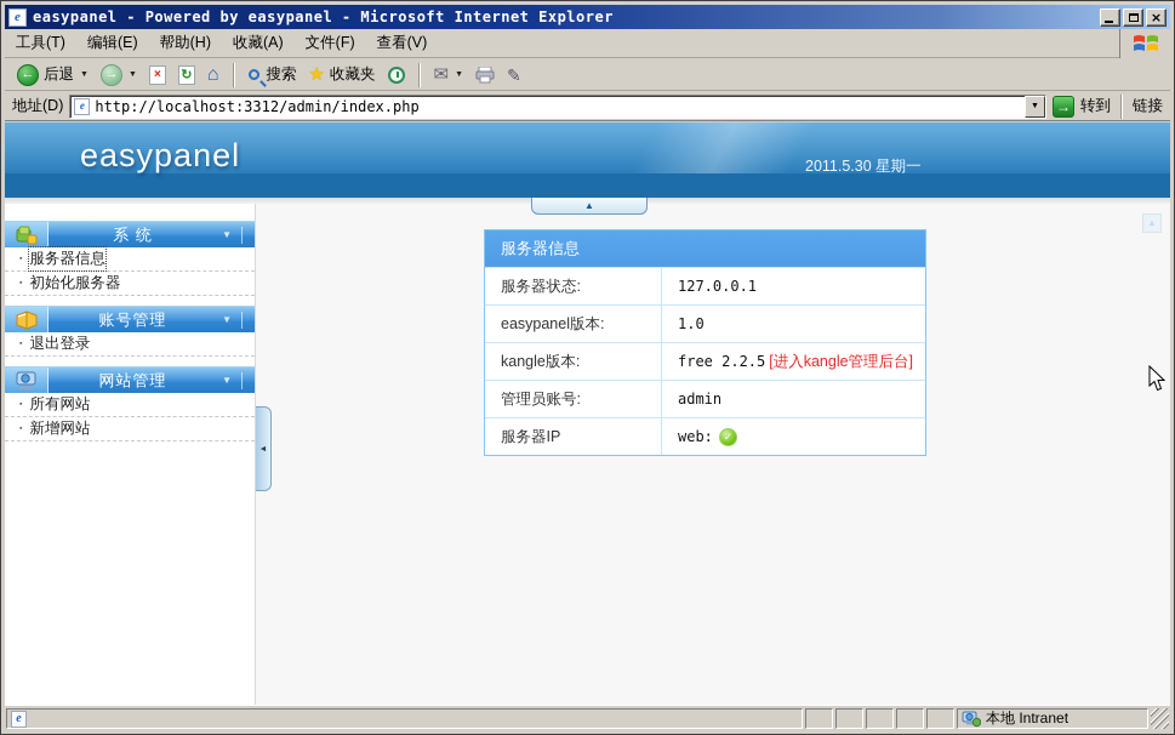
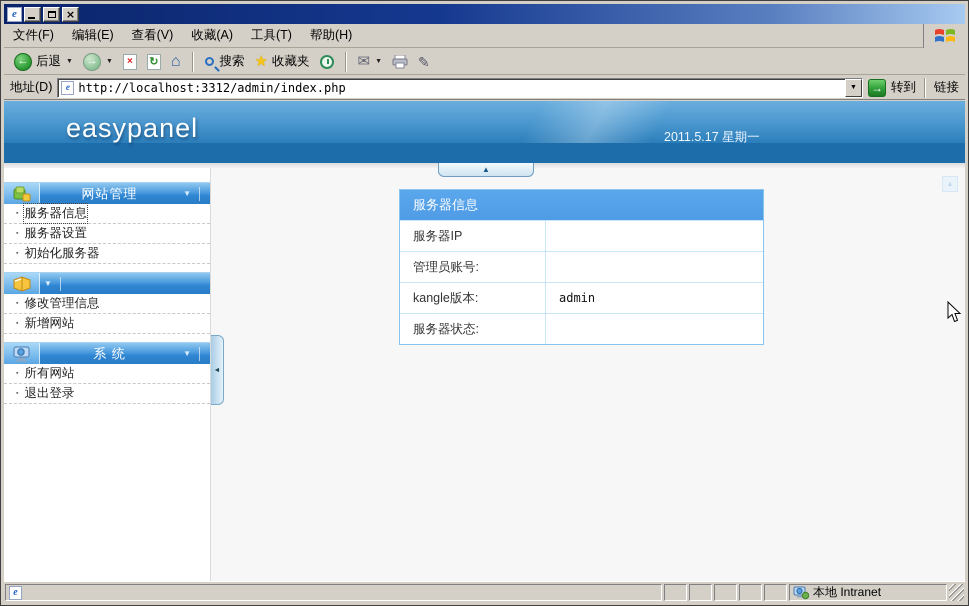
  e
- easypanel - Powered by easypanel - Microsoft Internet Explorer
  ×
- 工具(T)
+ 文件(F)
  编辑(E)
- 帮助(H)
+ 查看(V)
  收藏(A)
- 文件(F)
+ 工具(T)
- 查看(V)
+ 帮助(H)
  ←
  后退
  →
  ×
  ↻
  ⌂
  搜索
  ★
  收藏夹
  ✉
  ✎
  地址(D)
  e
  http://localhost:3312/admin/index.php
  →
  转到
  链接
  easypanel
- 2011.5.30 星期一
+ 2011.5.17 星期一
  ▲
- 系 统
+ 网站管理
  ▼
  服务器信息
+ 服务器设置
  初始化服务器
- 账号管理
  ▼
+ 修改管理信息
- 退出登录
+ 新增网站
- 网站管理
+ 系 统
  ▼
  所有网站
- 新增网站
+ 退出登录
  服务器信息
- 服务器状态:
+ 服务器IP
- 127.0.0.1
- easypanel版本:
- 1.0
- kangle版本:
+ 管理员账号:
- free 2.2.5
- [进入kangle管理后台]
- 管理员账号:
+ kangle版本:
  admin
- 服务器IP
+ 服务器状态:
- web:
- ✓
  e
  本地 Intranet
